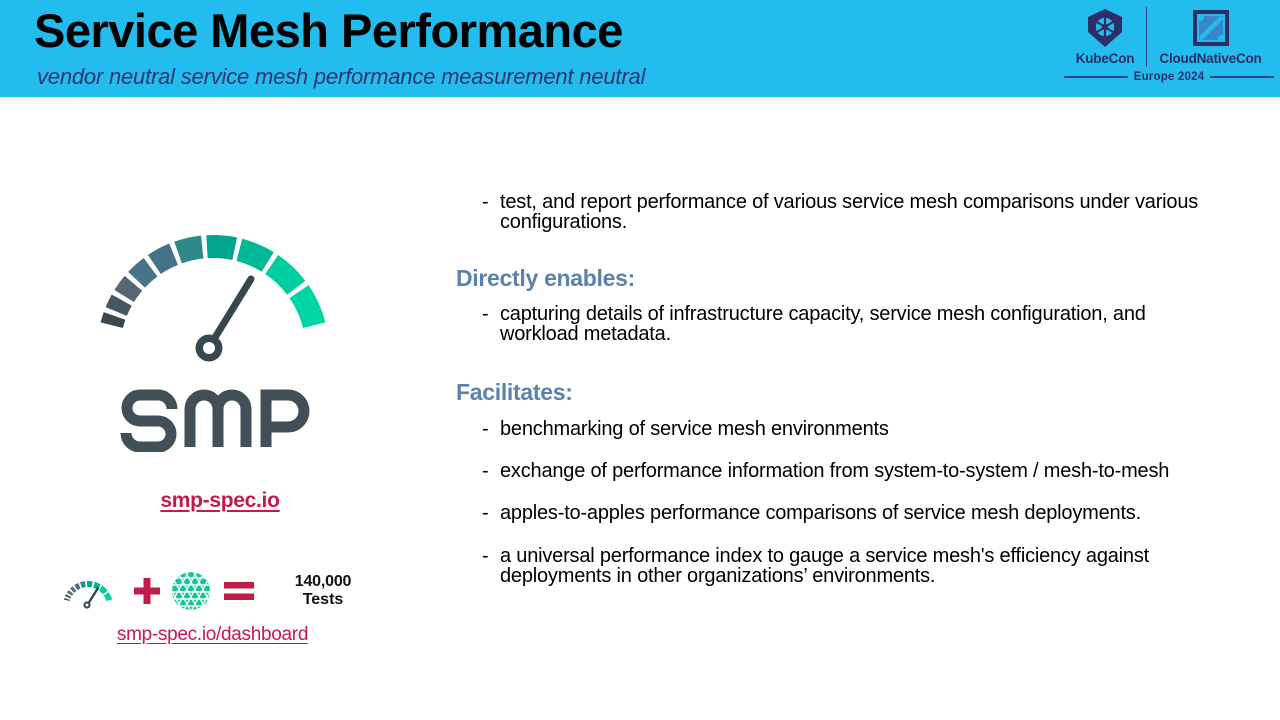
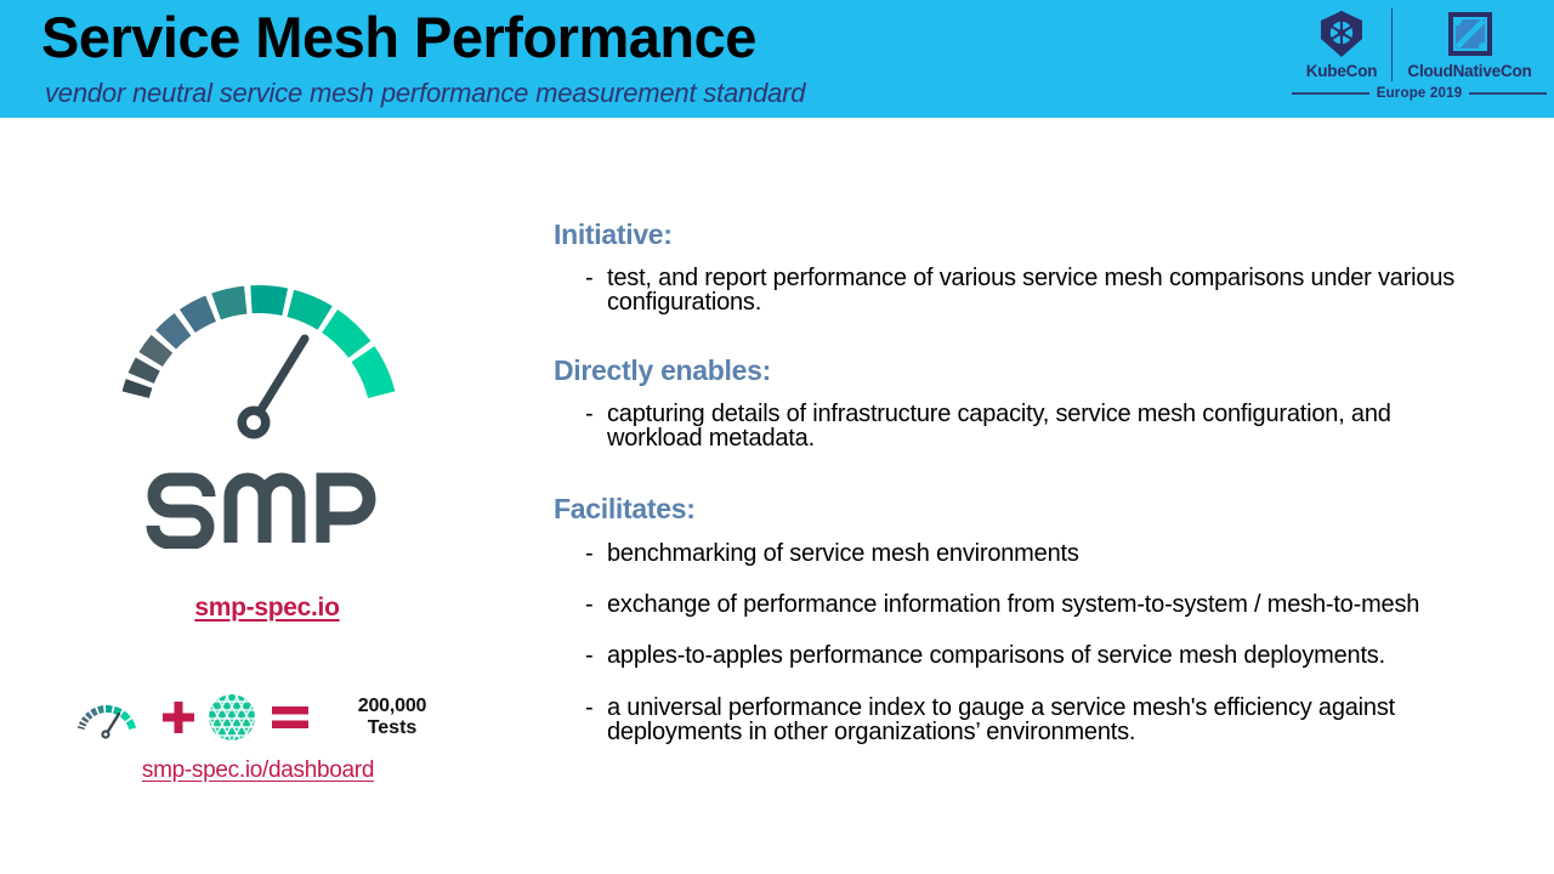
  Service Mesh Performance
- vendor neutral service mesh performance measurement neutral
+ vendor neutral service mesh performance measurement standard
  KubeCon
  CloudNativeCon
- Europe 2024
+ Europe 2019
  smp-spec.io
- 140,000
+ 200,000
  Tests
  smp-spec.io/dashboard
+ Initiative:
  -
  test, and report performance of various service mesh comparisons under various configurations.
  Directly enables:
  -
  capturing details of infrastructure capacity, service mesh configuration, and workload metadata.
  Facilitates:
  -
  benchmarking of service mesh environments
  -
  exchange of performance information from system-to-system / mesh-to-mesh
  -
  apples-to-apples performance comparisons of service mesh deployments.
  -
  a universal performance index to gauge a service mesh's efficiency against deployments in other organizations’ environments.
